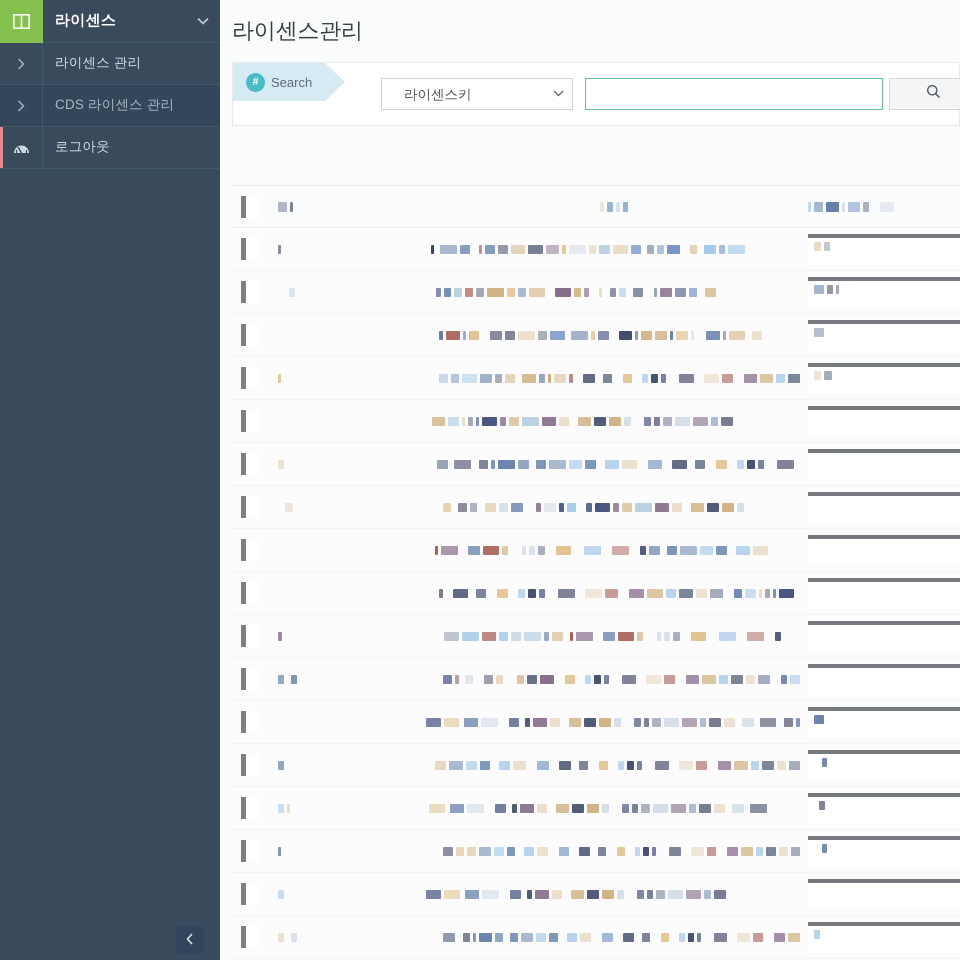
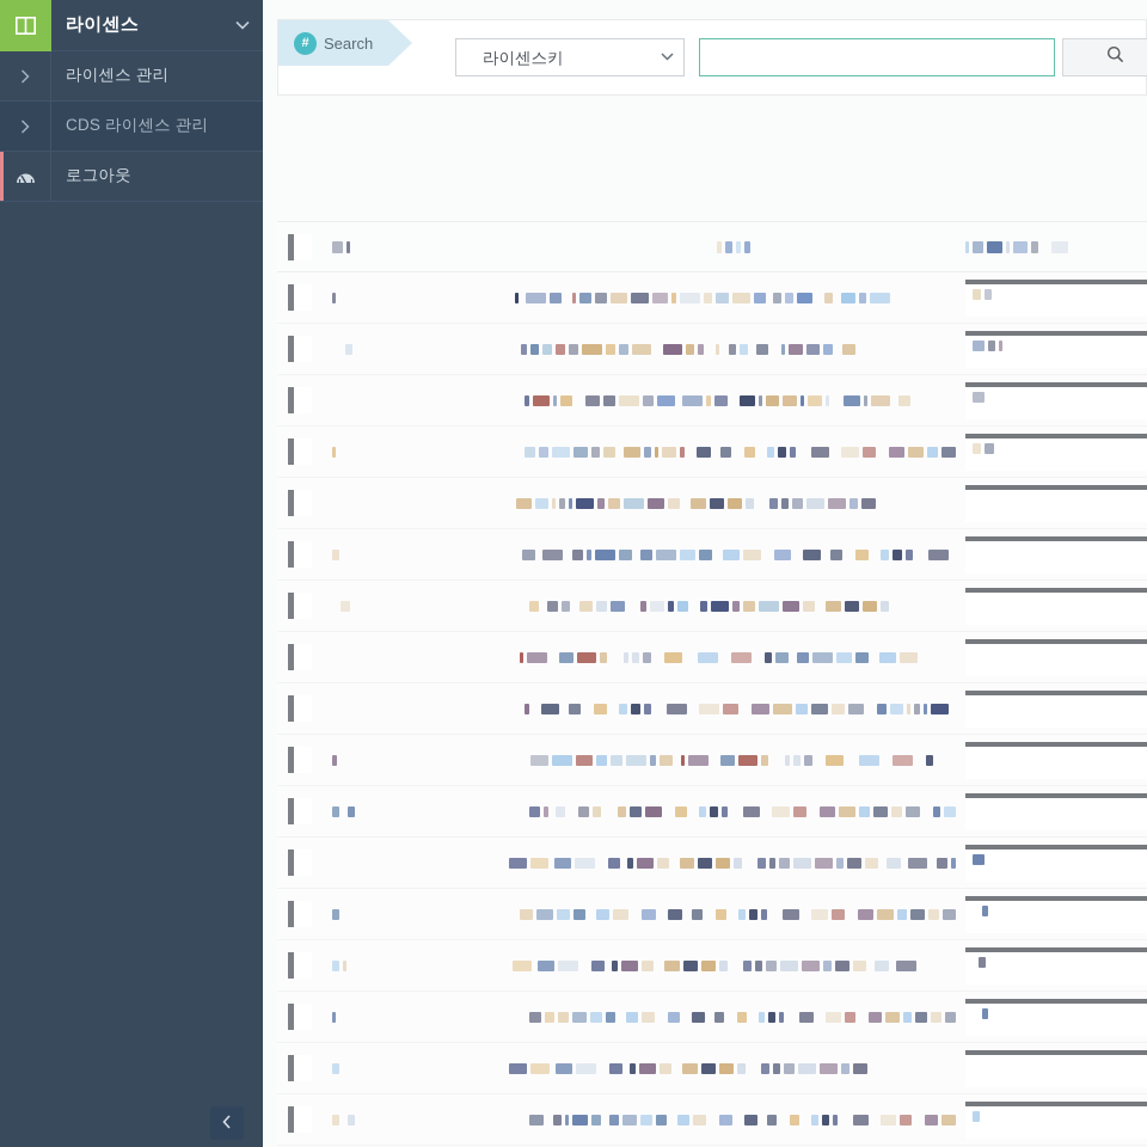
  라이센스
  라이센스 관리
  CDS 라이센스 관리
  로그아웃
- 라이센스관리
  #
  Search
  라이센스키
